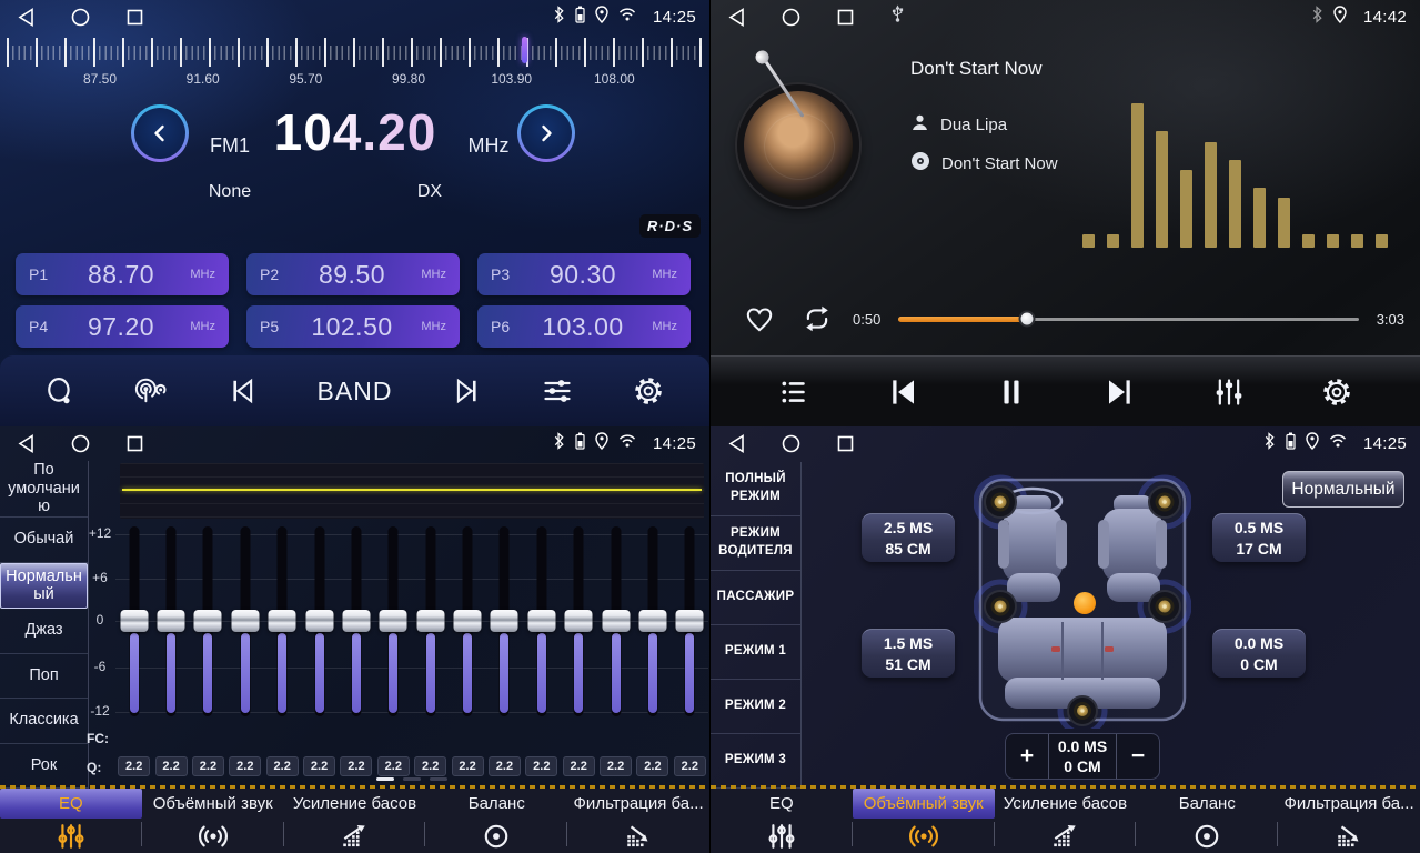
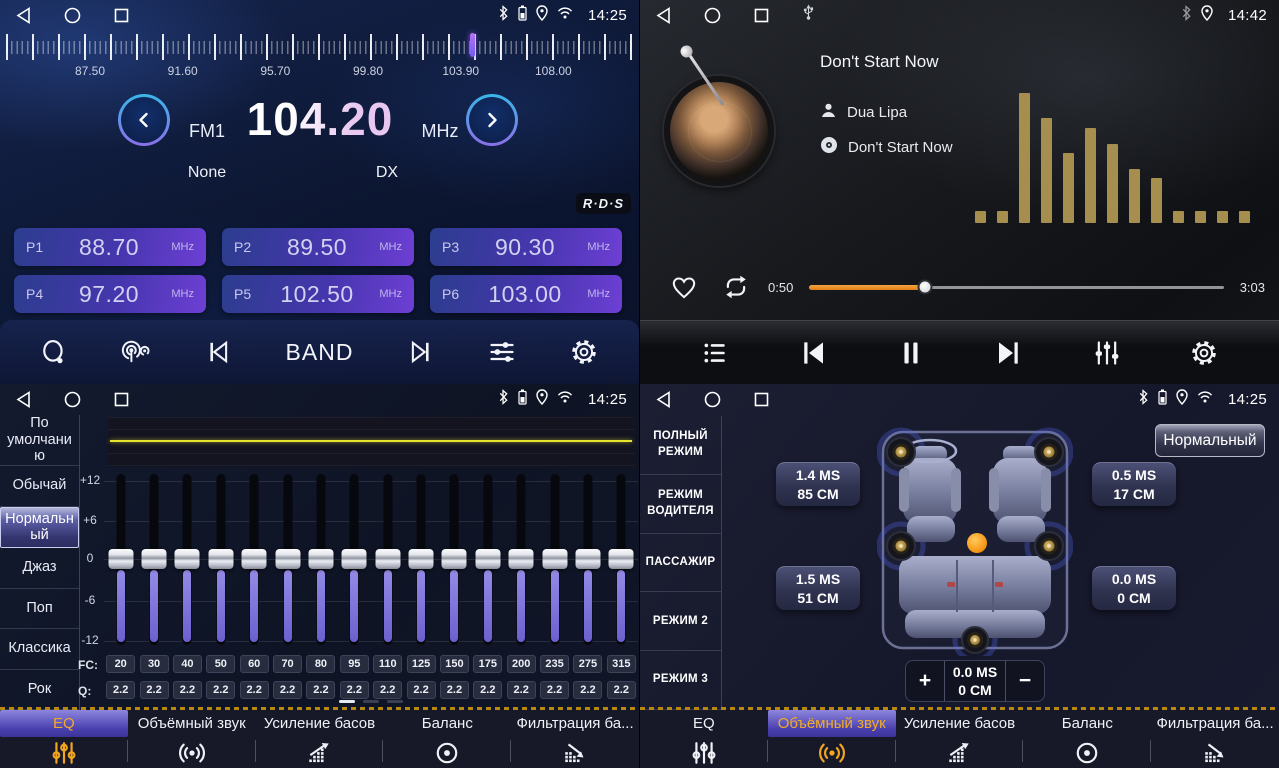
  14:25
  87.50
  91.60
  95.70
  99.80
  103.90
  108.00
  FM1
  104.20
  MHz
  None
  DX
  R·D·S
  P1
  88.70
  MHz
  P2
  89.50
  MHz
  P3
  90.30
  MHz
  P4
  97.20
  MHz
  P5
  102.50
  MHz
  P6
  103.00
  MHz
  BAND
  14:42
  Don't Start Now
  Dua Lipa
  Don't Start Now
  0:50
  3:03
  14:25
  По умолчанию
  Обычай
  Нормальный
  Джаз
  Поп
  Классика
  Рок
  +12
  +6
  0
  -6
  -12
  FC:
+ 20
+ 30
+ 40
+ 50
+ 60
+ 70
+ 80
+ 95
+ 110
+ 125
+ 150
+ 175
+ 200
+ 235
+ 275
+ 315
  Q:
  2.2
  2.2
  2.2
  2.2
  2.2
  2.2
  2.2
  2.2
  2.2
  2.2
  2.2
  2.2
  2.2
  2.2
  2.2
  2.2
  EQ
  Объёмный звук
  Усиление басов
  Баланс
  Фильтрация ба...
  14:25
  ПОЛНЫЙ РЕЖИМ
  РЕЖИМ ВОДИТЕЛЯ
  ПАССАЖИР
- РЕЖИМ 1
  РЕЖИМ 2
  РЕЖИМ 3
  Нормальный
- 2.5 MS
+ 1.4 MS
  85 CM
  0.5 MS
  17 CM
  1.5 MS
  51 CM
  0.0 MS
  0 CM
  +
  0.0 MS
  0 CM
  −
  EQ
  Объёмный звук
  Усиление басов
  Баланс
  Фильтрация ба...
